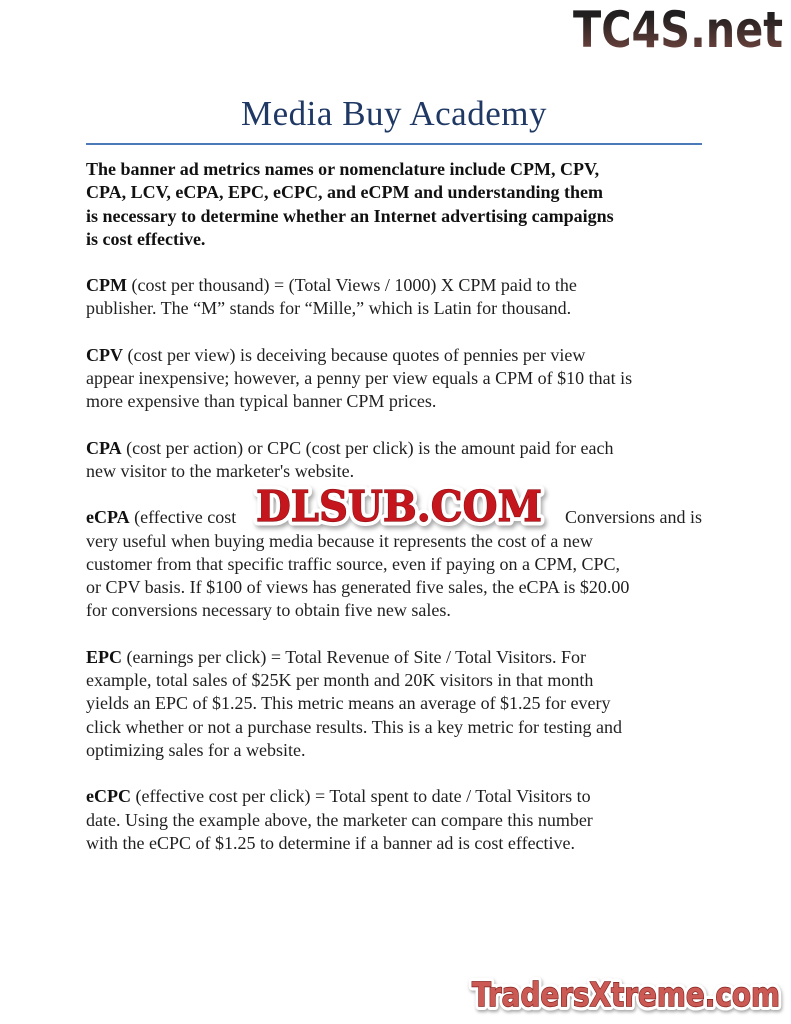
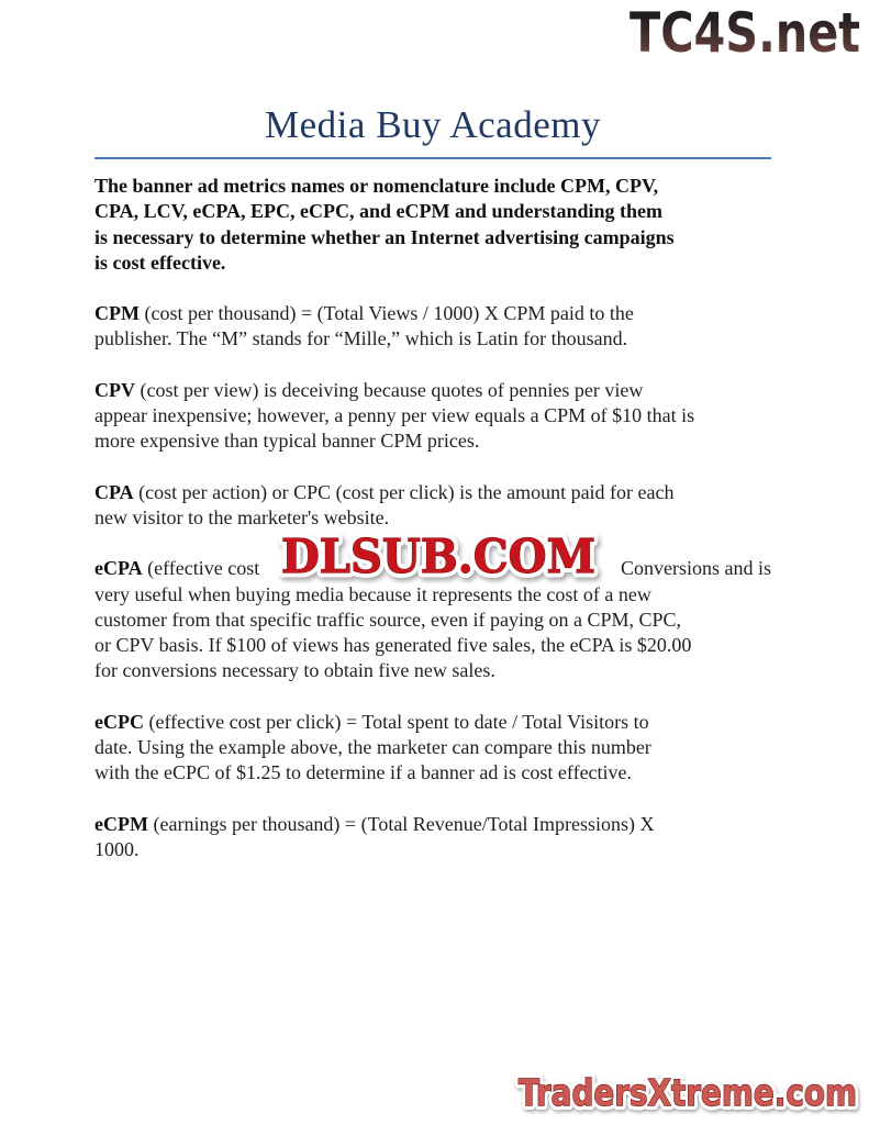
  TC4S.net
  Media Buy Academy
  The banner ad metrics names or nomenclature include CPM, CPV,
  CPA, LCV, eCPA, EPC, eCPC, and eCPM and understanding them
  is necessary to determine whether an Internet advertising campaigns
  is cost effective.
  CPM (cost per thousand) = (Total Views / 1000) X CPM paid to the
  publisher. The “M” stands for “Mille,” which is Latin for thousand.
  CPV (cost per view) is deceiving because quotes of pennies per view
  appear inexpensive; however, a penny per view equals a CPM of $10 that is
  more expensive than typical banner CPM prices.
  CPA (cost per action) or CPC (cost per click) is the amount paid for each
  new visitor to the marketer's website.
  eCPA (effective cost
  Conversions and is
  very useful when buying media because it represents the cost of a new
  customer from that specific traffic source, even if paying on a CPM, CPC,
  or CPV basis. If $100 of views has generated five sales, the eCPA is $20.00
  for conversions necessary to obtain five new sales.
- EPC (earnings per click) = Total Revenue of Site / Total Visitors. For
- example, total sales of $25K per month and 20K visitors in that month
- yields an EPC of $1.25. This metric means an average of $1.25 for every
- click whether or not a purchase results. This is a key metric for testing and
- optimizing sales for a website.
  eCPC (effective cost per click) = Total spent to date / Total Visitors to
  date. Using the example above, the marketer can compare this number
  with the eCPC of $1.25 to determine if a banner ad is cost effective.
+ eCPM (earnings per thousand) = (Total Revenue/Total Impressions) X
+ 1000.
  DLSUB.COM
  TradersXtreme.com
